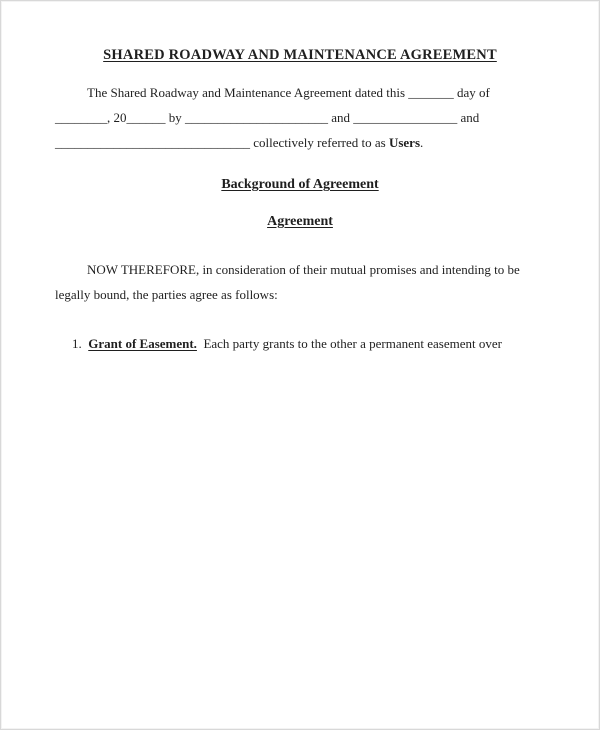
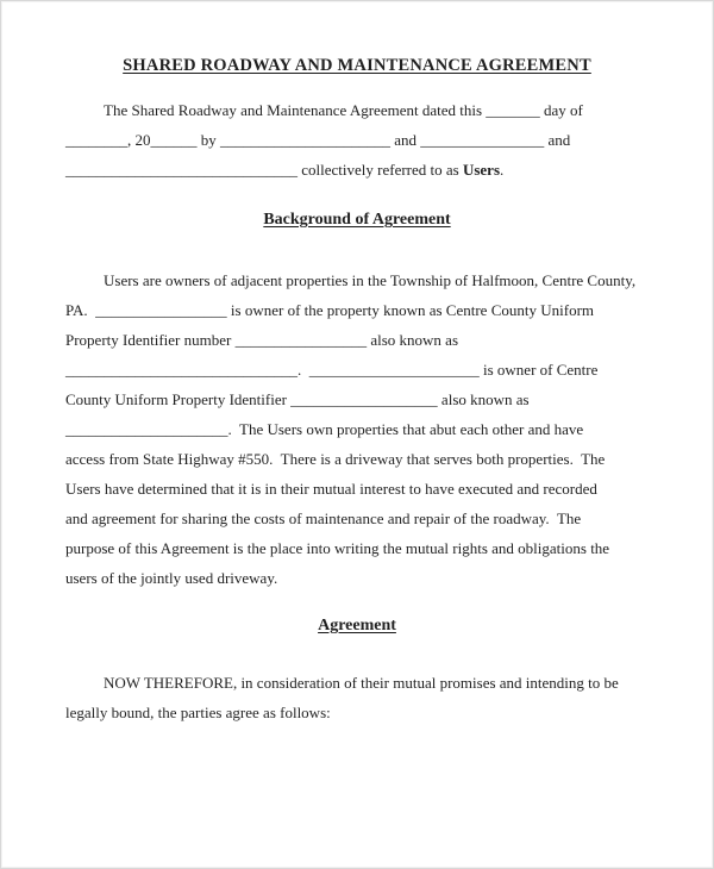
  SHARED ROADWAY AND MAINTENANCE AGREEMENT
  The Shared Roadway and Maintenance Agreement dated this _______ day of
  ________, 20______ by ______________________ and ________________ and
  ______________________________ collectively referred to as Users.
  Background of Agreement
+ Users are owners of adjacent properties in the Township of Halfmoon, Centre County,
+ PA. _________________ is owner of the property known as Centre County Uniform
+ Property Identifier number _________________ also known as
+ ______________________________. ______________________ is owner of Centre
+ County Uniform Property Identifier ___________________ also known as
+ _____________________. The Users own properties that abut each other and have
+ access from State Highway #550. There is a driveway that serves both properties. The
+ Users have determined that it is in their mutual interest to have executed and recorded
+ and agreement for sharing the costs of maintenance and repair of the roadway. The
+ purpose of this Agreement is the place into writing the mutual rights and obligations the
+ users of the jointly used driveway.
  Agreement
  NOW THEREFORE, in consideration of their mutual promises and intending to be
  legally bound, the parties agree as follows:
- 1. Grant of Easement. Each party grants to the other a permanent easement over
